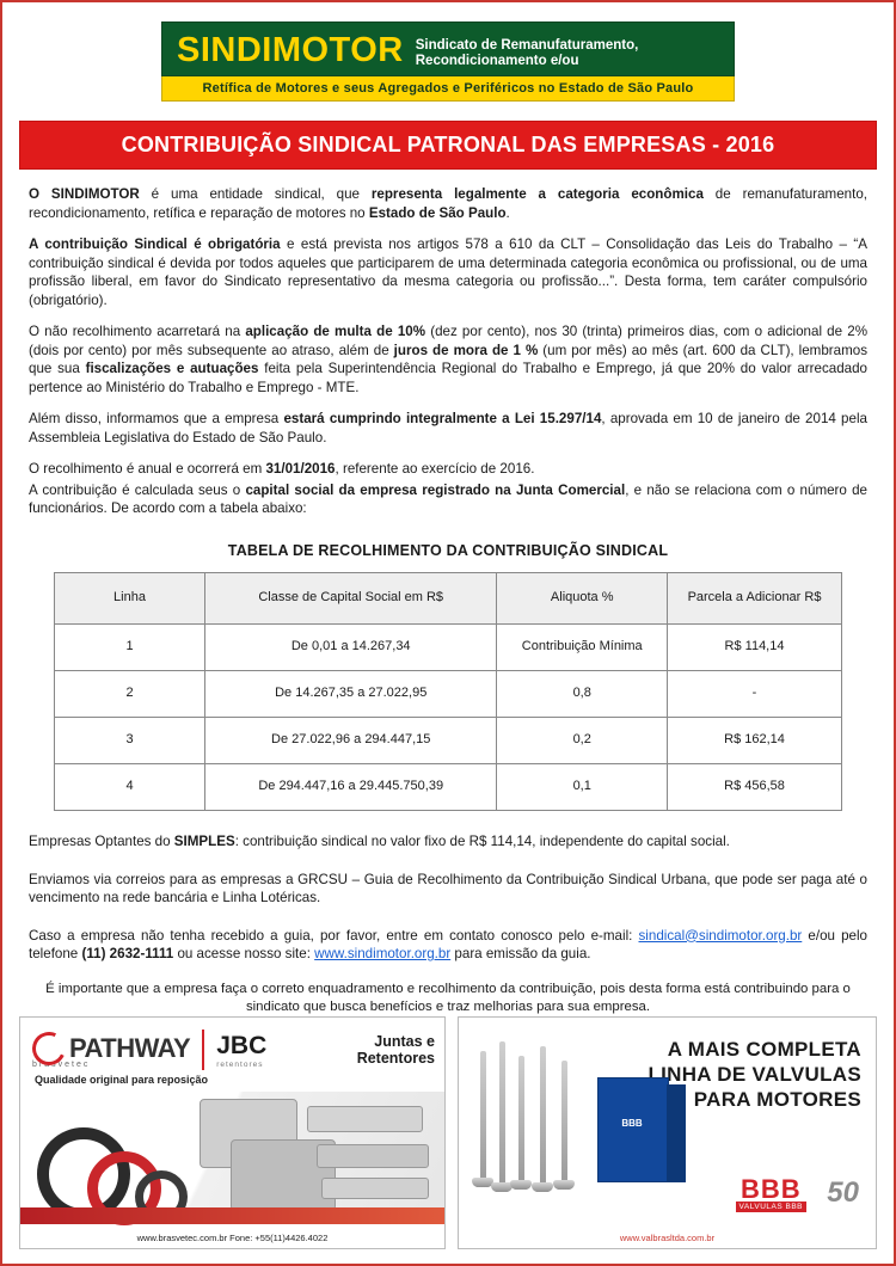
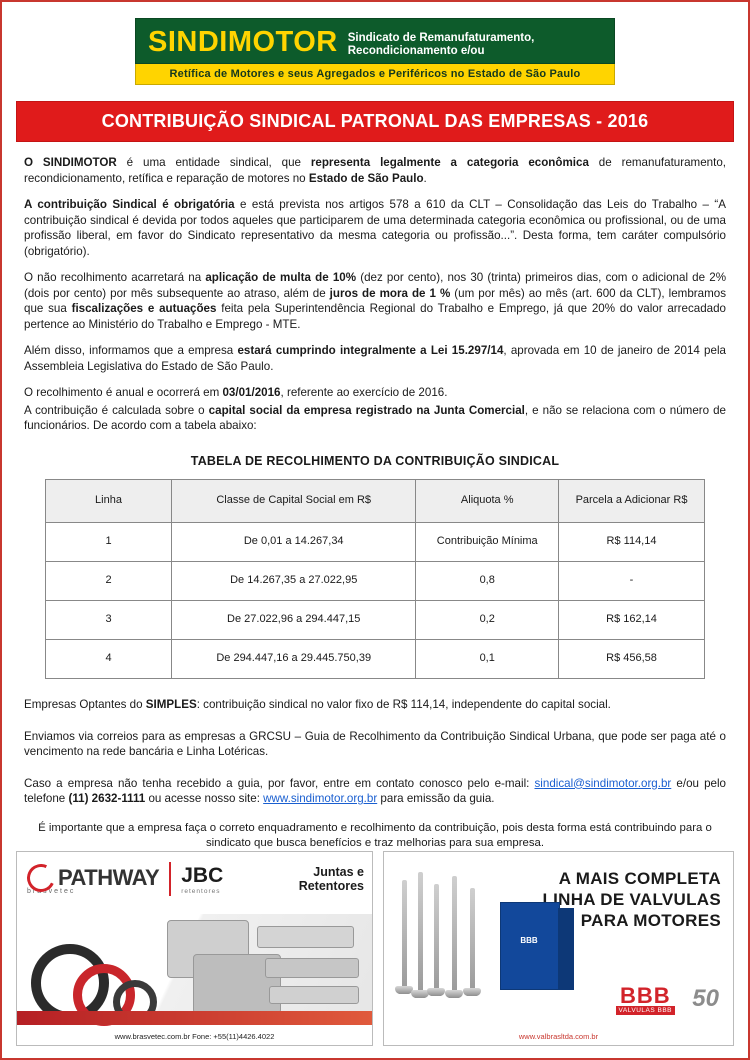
  SINDIMOTOR
  Sindicato de Remanufaturamento,
  Recondicionamento e/ou
  Retífica de Motores e seus Agregados e Periféricos no Estado de São Paulo
  CONTRIBUIÇÃO SINDICAL PATRONAL DAS EMPRESAS - 2016
  O SINDIMOTOR é uma entidade sindical, que representa legalmente a categoria econômica de remanufaturamento, recondicionamento, retífica e reparação de motores no Estado de São Paulo.
  A contribuição Sindical é obrigatória e está prevista nos artigos 578 a 610 da CLT – Consolidação das Leis do Trabalho – “A contribuição sindical é devida por todos aqueles que participarem de uma determinada categoria econômica ou profissional, ou de uma profissão liberal, em favor do Sindicato representativo da mesma categoria ou profissão...”. Desta forma, tem caráter compulsório (obrigatório).
  O não recolhimento acarretará na aplicação de multa de 10% (dez por cento), nos 30 (trinta) primeiros dias, com o adicional de 2% (dois por cento) por mês subsequente ao atraso, além de juros de mora de 1 % (um por mês) ao mês (art. 600 da CLT), lembramos que sua fiscalizações e autuações feita pela Superintendência Regional do Trabalho e Emprego, já que 20% do valor arrecadado pertence ao Ministério do Trabalho e Emprego - MTE.
  Além disso, informamos que a empresa estará cumprindo integralmente a Lei 15.297/14, aprovada em 10 de janeiro de 2014 pela Assembleia Legislativa do Estado de São Paulo.
- O recolhimento é anual e ocorrerá em 31/01/2016, referente ao exercício de 2016.
+ O recolhimento é anual e ocorrerá em 03/01/2016, referente ao exercício de 2016.
- A contribuição é calculada seus o capital social da empresa registrado na Junta Comercial, e não se relaciona com o número de funcionários. De acordo com a tabela abaixo:
+ A contribuição é calculada sobre o capital social da empresa registrado na Junta Comercial, e não se relaciona com o número de funcionários. De acordo com a tabela abaixo:
  TABELA DE RECOLHIMENTO DA CONTRIBUIÇÃO SINDICAL
  Linha	Classe de Capital Social em R$	Aliquota %	Parcela a Adicionar R$
  1	De 0,01 a 14.267,34	Contribuição Mínima	R$ 114,14
  2	De 14.267,35 a 27.022,95	0,8	-
  3	De 27.022,96 a 294.447,15	0,2	R$ 162,14
  4	De 294.447,16 a 29.445.750,39	0,1	R$ 456,58
  Empresas Optantes do SIMPLES: contribuição sindical no valor fixo de R$ 114,14, independente do capital social.
  Enviamos via correios para as empresas a GRCSU – Guia de Recolhimento da Contribuição Sindical Urbana, que pode ser paga até o vencimento na rede bancária e Linha Lotéricas.
  Caso a empresa não tenha recebido a guia, por favor, entre em contato conosco pelo e-mail: sindical@sindimotor.org.br e/ou pelo telefone (11) 2632-1111 ou acesse nosso site: www.sindimotor.org.br para emissão da guia.
  É importante que a empresa faça o correto enquadramento e recolhimento da contribuição, pois desta forma está contribuindo para o sindicato que busca benefícios e traz melhorias para sua empresa.
  PATHWAY
  JBC
  Juntas e
  Retentores
- Qualidade original para reposição
  www.brasvetec.com.br Fone: +55(11)4426.4022
  A MAIS COMPLETA
  LINHA DE VALVULAS
  PARA MOTORES
  BBB
  BBB
  50
  www.valbrasltda.com.br
